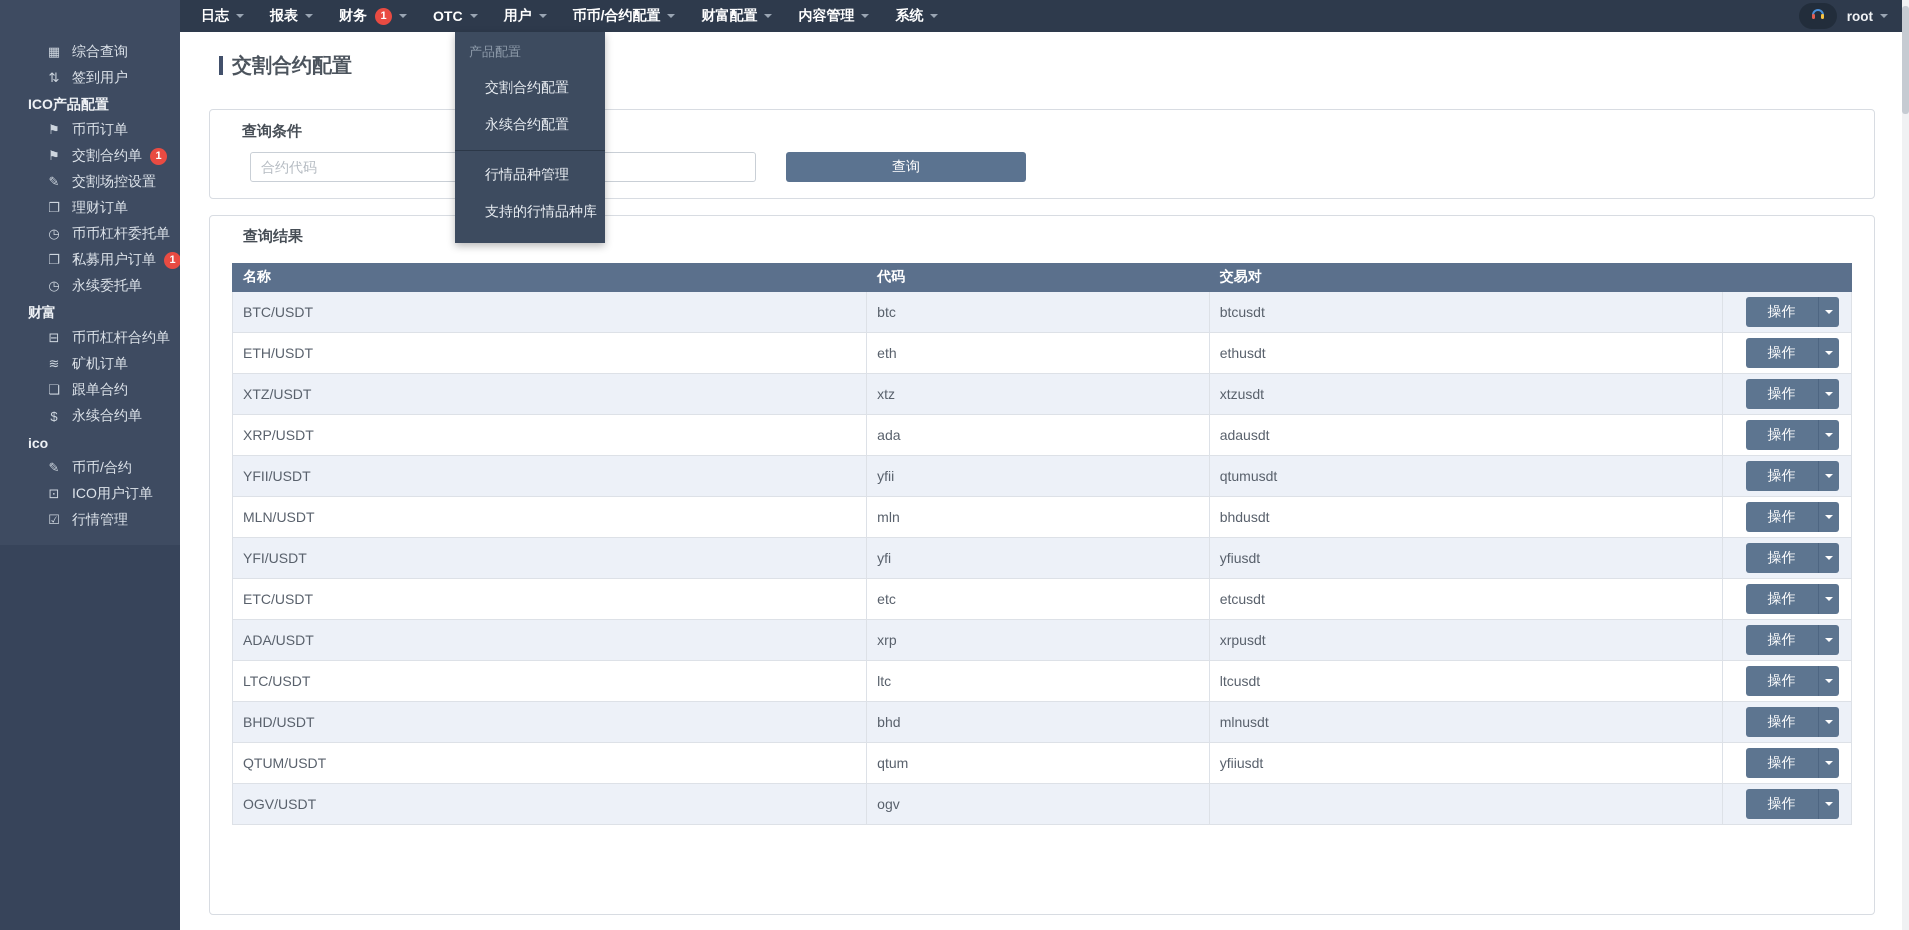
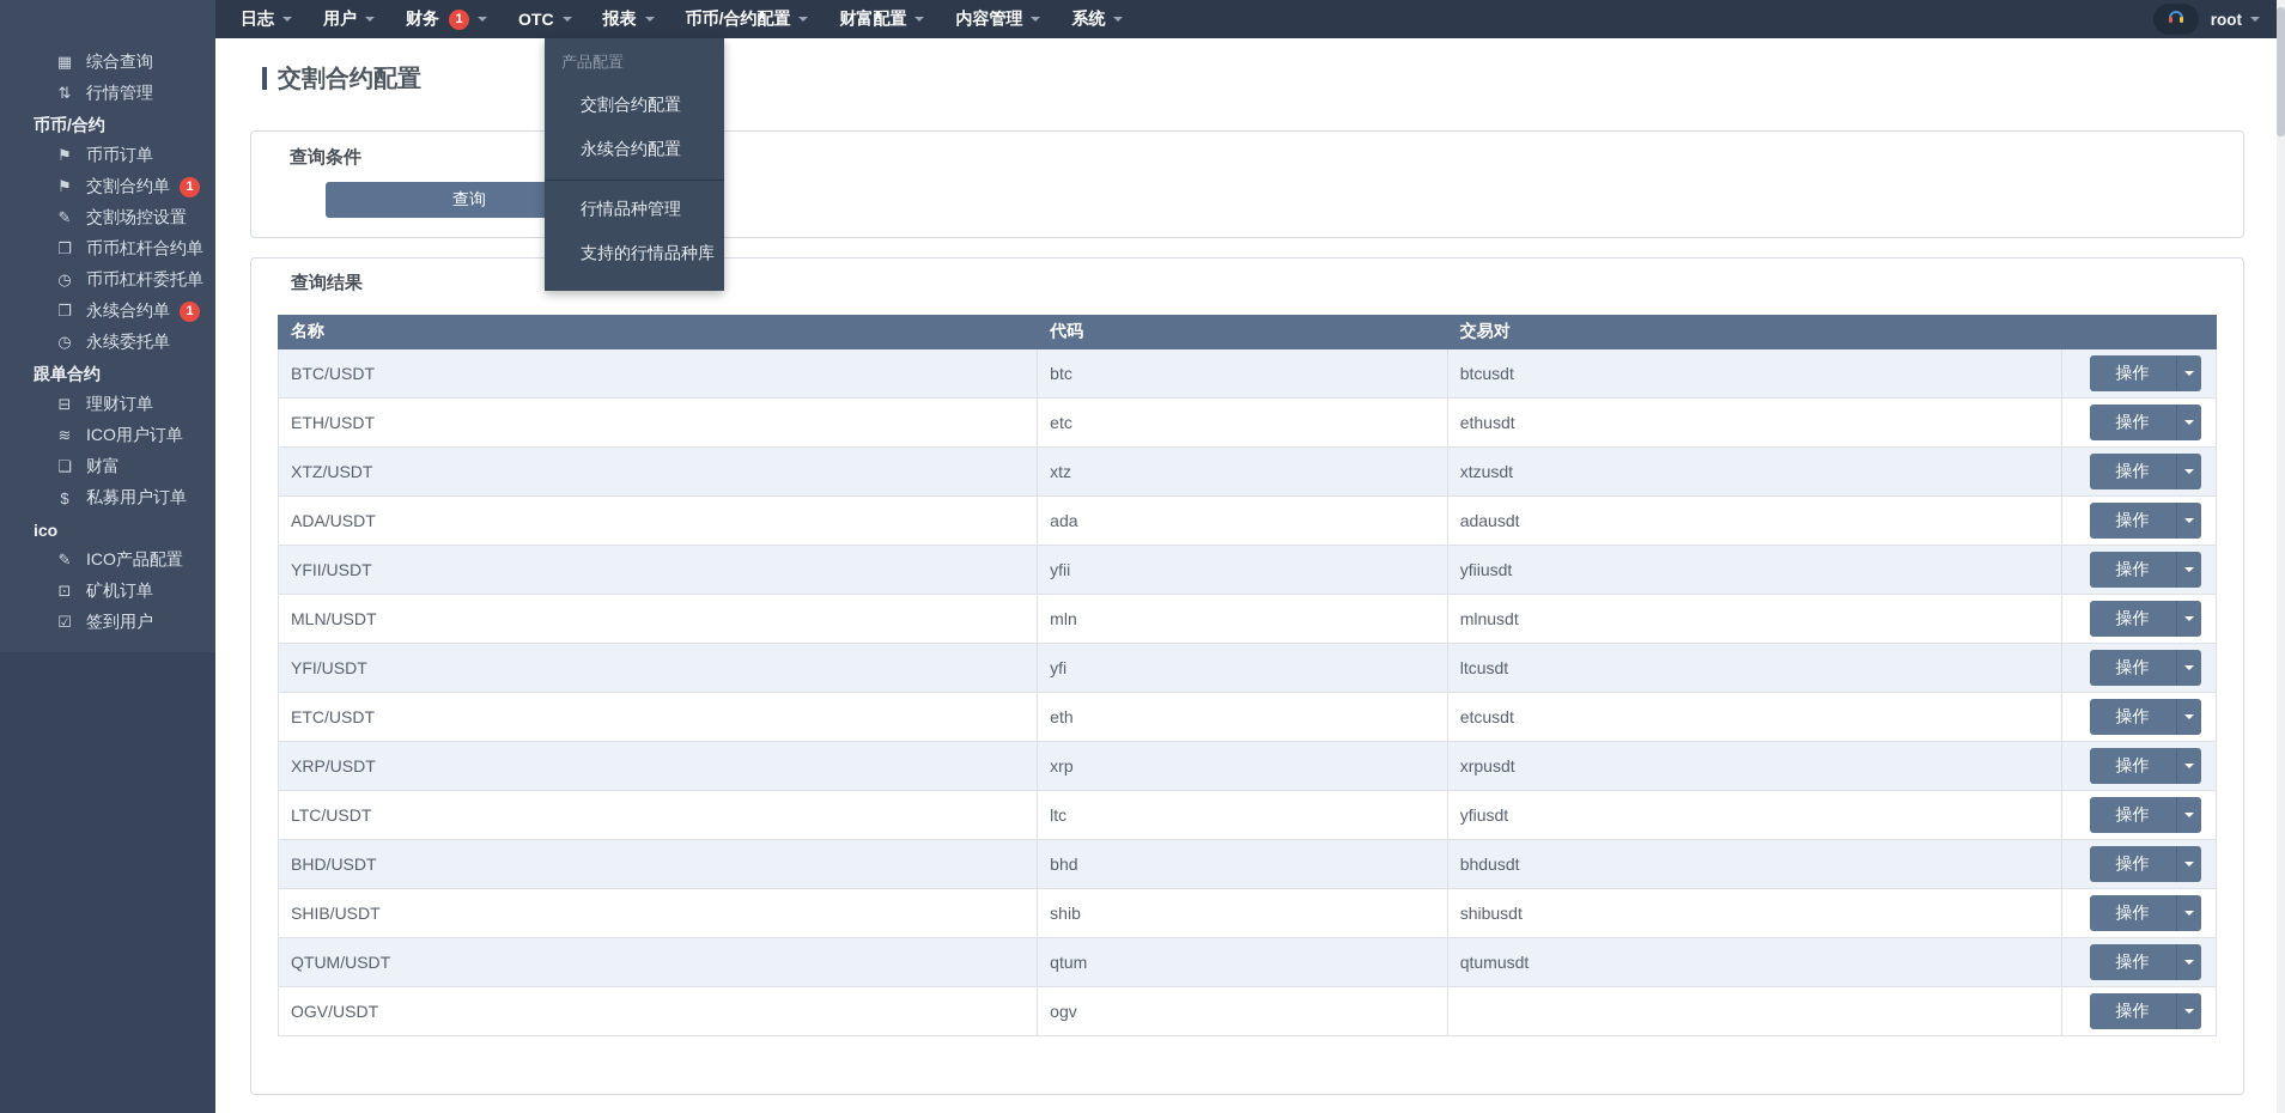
  ▦
  综合查询
  ⇅
- 签到用户
+ 行情管理
- ICO产品配置
+ 币币/合约
  ⚑
  币币订单
  ⚑
  交割合约单
  1
  ✎
  交割场控设置
  ❐
- 理财订单
+ 币币杠杆合约单
  ◷
  币币杠杆委托单
  ❐
- 私募用户订单
+ 永续合约单
  1
  ◷
  永续委托单
- 财富
+ 跟单合约
  ⊟
- 币币杠杆合约单
+ 理财订单
  ≋
- 矿机订单
+ ICO用户订单
  ❏
- 跟单合约
+ 财富
  $
- 永续合约单
+ 私募用户订单
  ico
  ✎
- 币币/合约
+ ICO产品配置
  ⊡
- ICO用户订单
+ 矿机订单
  ☑
- 行情管理
+ 签到用户
  日志
- 报表
+ 用户
  财务
  1
  OTC
- 用户
+ 报表
  币币/合约配置
  财富配置
  内容管理
  系统
  root
  产品配置
  交割合约配置
  永续合约配置
  行情品种管理
  支持的行情品种库
  交割合约配置
  查询条件
- 合约代码
  查询
  查询结果
  名称	代码	交易对
  BTC/USDT	btc	btcusdt	操作
- ETH/USDT	eth	ethusdt	操作
+ ETH/USDT	etc	ethusdt	操作
  XTZ/USDT	xtz	xtzusdt	操作
- XRP/USDT	ada	adausdt	操作
+ ADA/USDT	ada	adausdt	操作
- YFII/USDT	yfii	qtumusdt	操作
+ YFII/USDT	yfii	yfiiusdt	操作
- MLN/USDT	mln	bhdusdt	操作
+ MLN/USDT	mln	mlnusdt	操作
- YFI/USDT	yfi	yfiusdt	操作
+ YFI/USDT	yfi	ltcusdt	操作
- ETC/USDT	etc	etcusdt	操作
+ ETC/USDT	eth	etcusdt	操作
- ADA/USDT	xrp	xrpusdt	操作
+ XRP/USDT	xrp	xrpusdt	操作
- LTC/USDT	ltc	ltcusdt	操作
+ LTC/USDT	ltc	yfiusdt	操作
- BHD/USDT	bhd	mlnusdt	操作
+ BHD/USDT	bhd	bhdusdt	操作
+ SHIB/USDT	shib	shibusdt	操作
- QTUM/USDT	qtum	yfiiusdt	操作
+ QTUM/USDT	qtum	qtumusdt	操作
  OGV/USDT	ogv		操作
